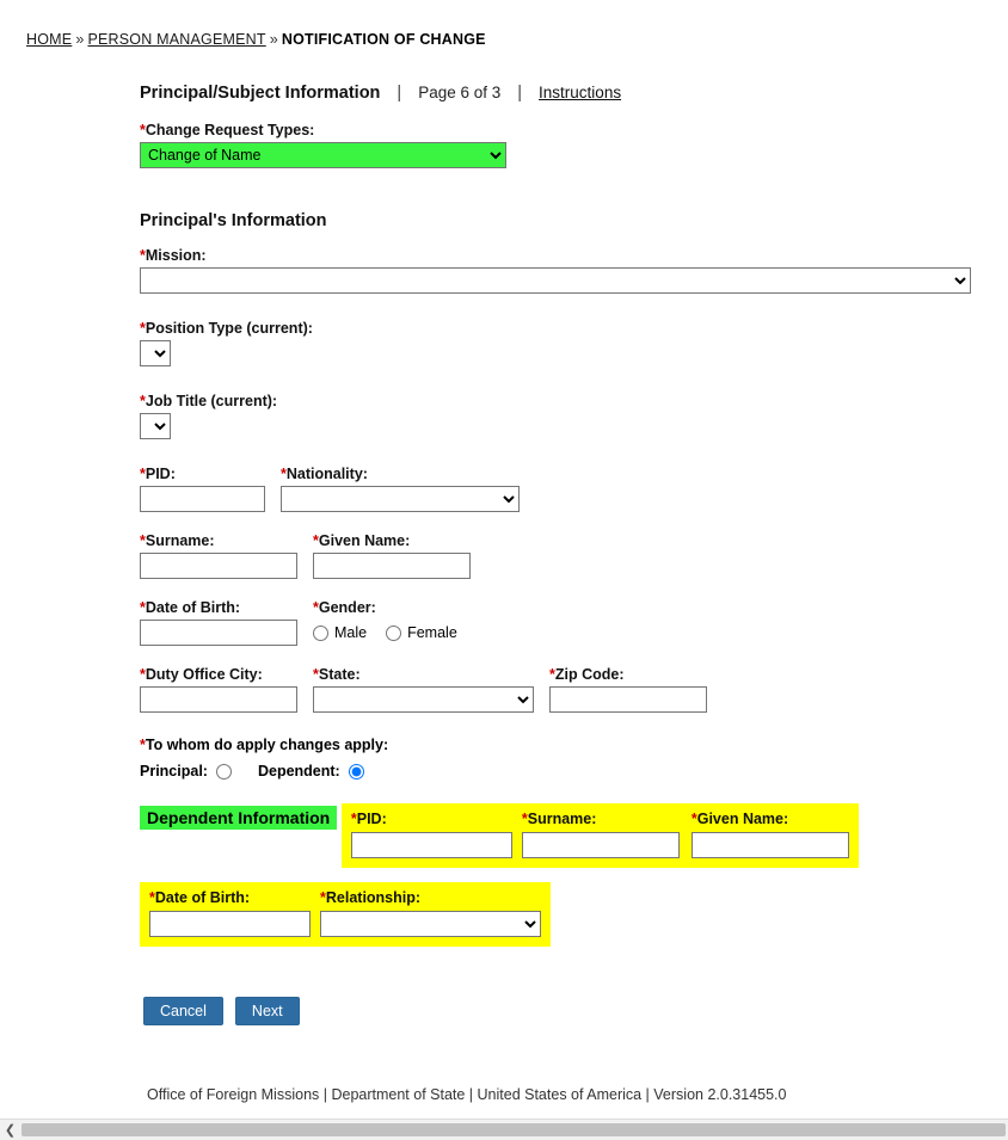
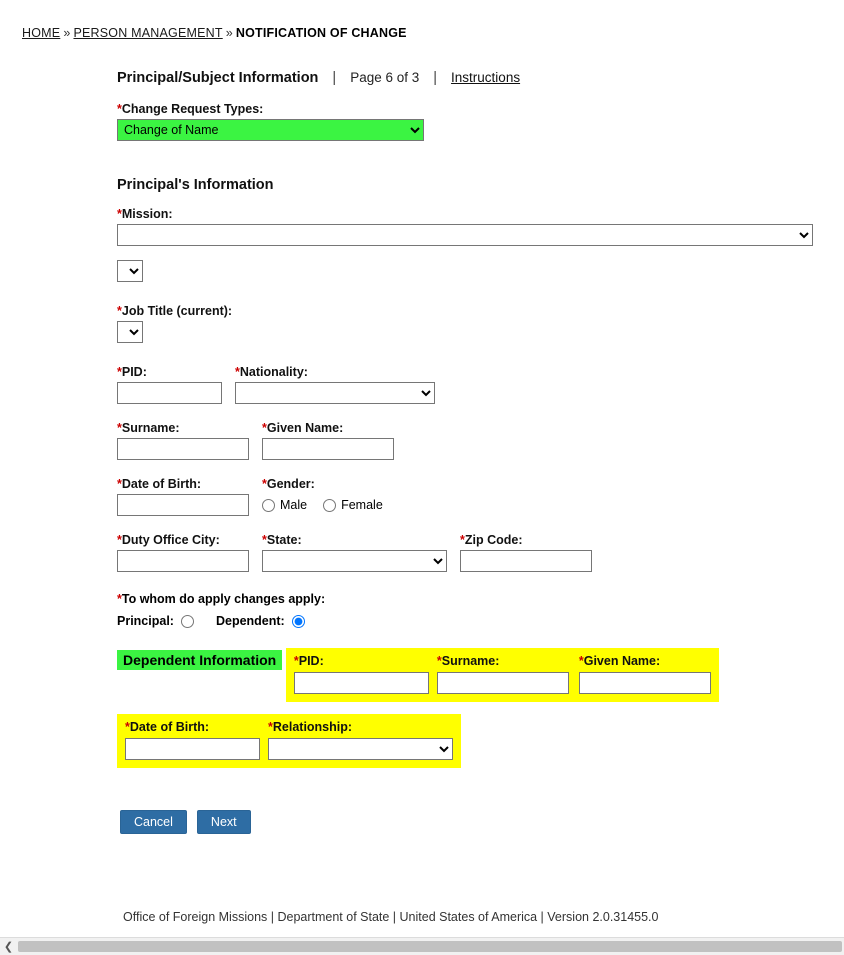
  HOME » PERSON MANAGEMENT » NOTIFICATION OF CHANGE
  Principal/Subject Information
  |
  Page 6 of 3
  |
  Instructions
  *Change Request Types:
  Change of Name
  Principal's Information
  *Mission:
- *Position Type (current):
  *Job Title (current):
  *PID:
  *Nationality:
  *Surname:
  *Given Name:
  *Date of Birth:
  *Gender:
  Male
  Female
  *Duty Office City:
  *State:
  *Zip Code:
  *To whom do apply changes apply:
  Principal:
  Dependent:
  Dependent Information
  *PID:
  *Surname:
  *Given Name:
  *Date of Birth:
  *Relationship:
  Cancel
  Next
  Office of Foreign Missions | Department of State | United States of America | Version 2.0.31455.0
  ❮
